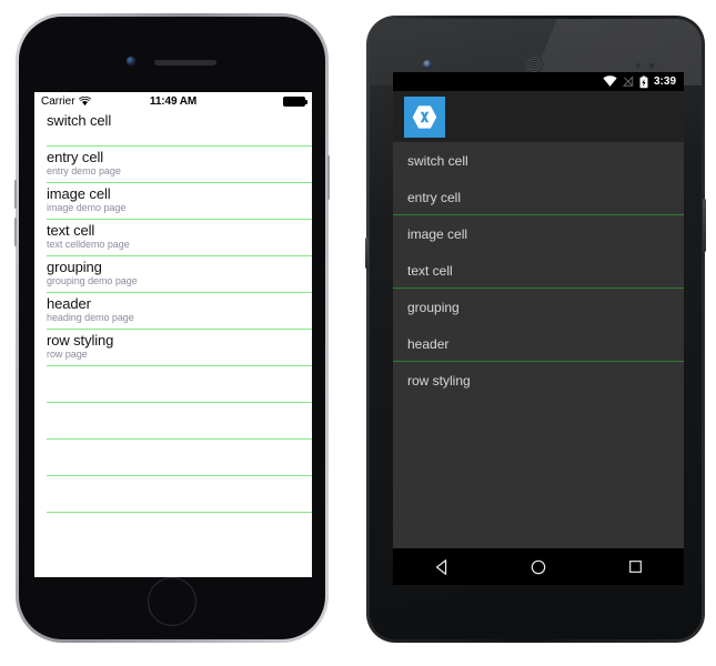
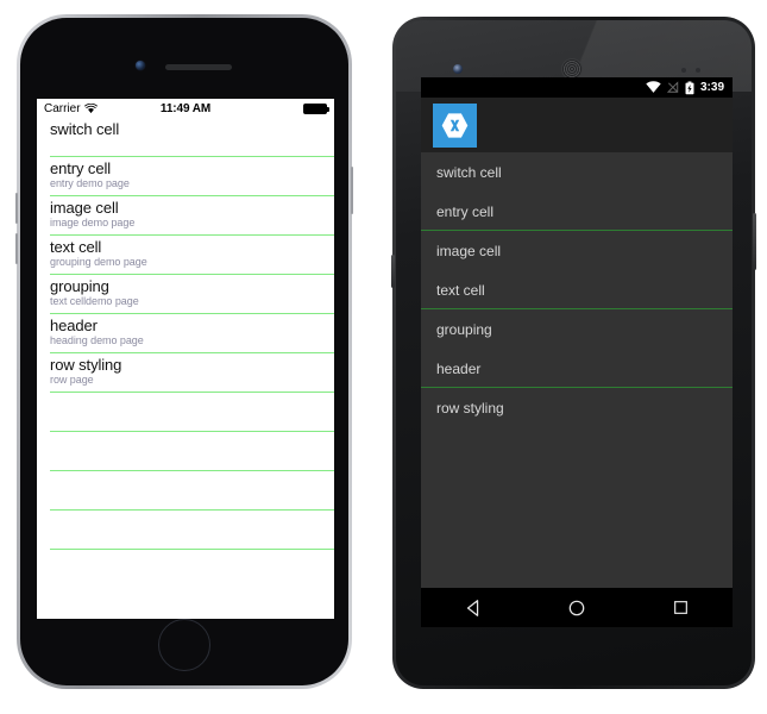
  Carrier
  11:49 AM
  switch cell
  entry cell
  entry demo page
  image cell
  image demo page
  text cell
- text celldemo page
+ grouping demo page
  grouping
- grouping demo page
+ text celldemo page
  header
  heading demo page
  row styling
  row page
  3:39
  switch cell
  entry cell
  image cell
  text cell
  grouping
  header
  row styling
